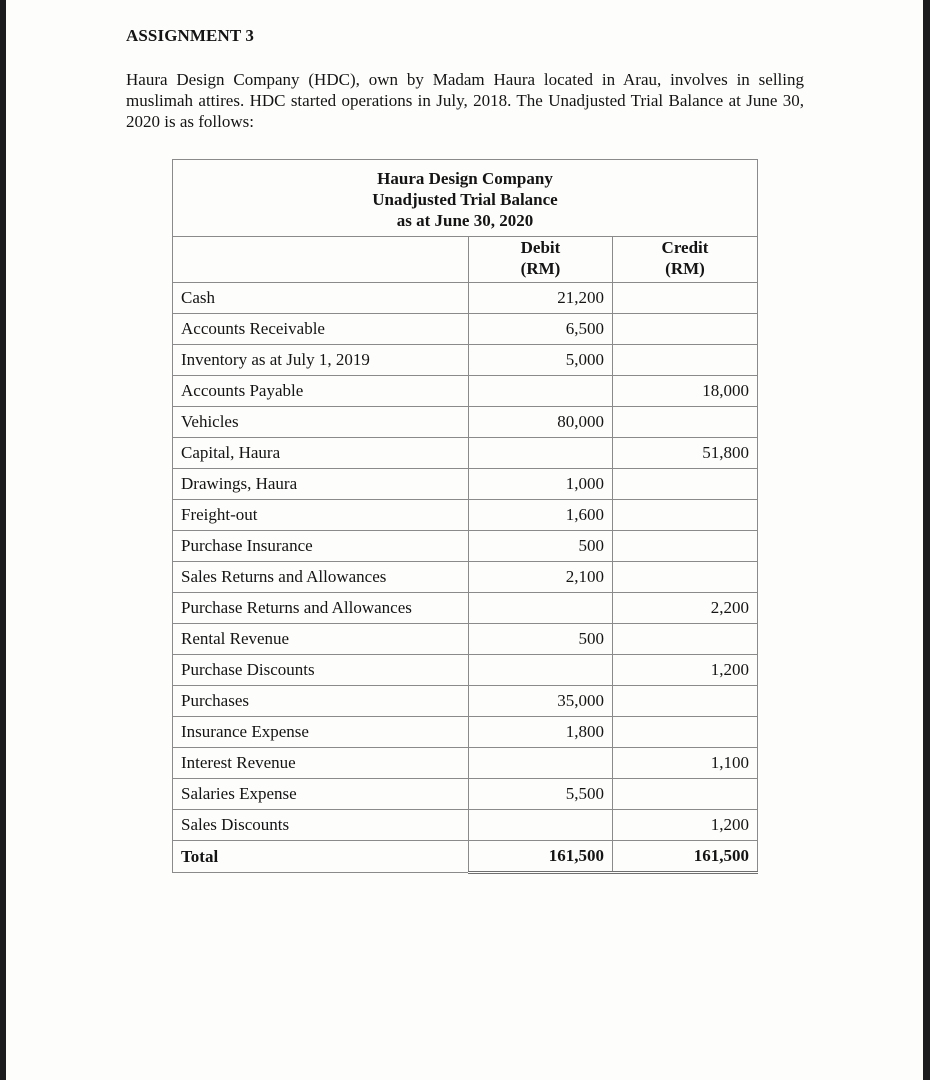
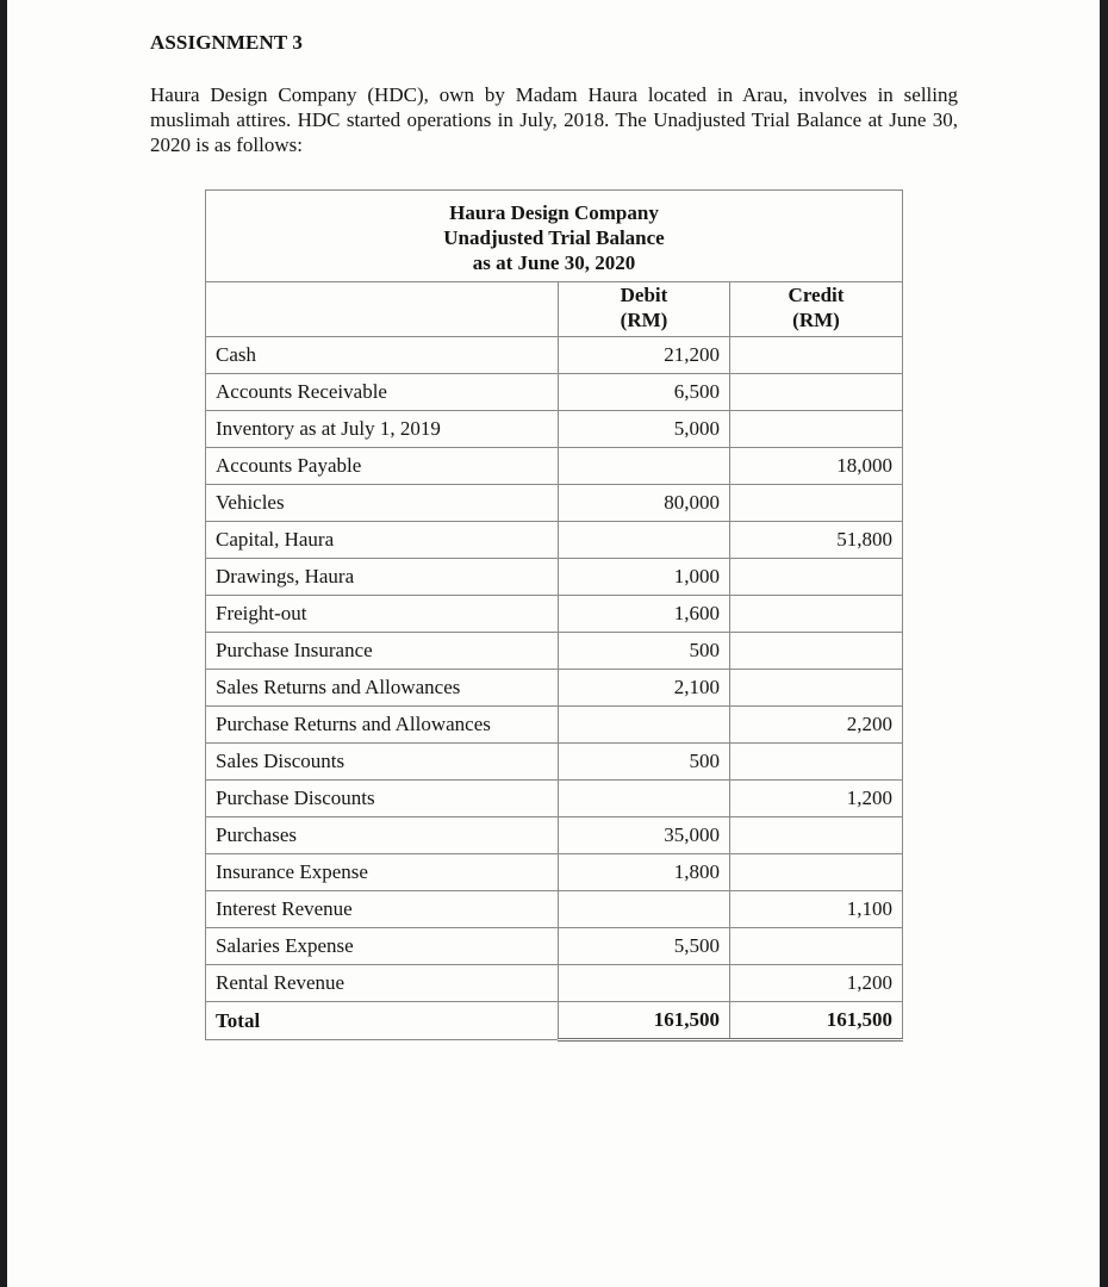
  ASSIGNMENT 3
  Haura Design Company (HDC), own by Madam Haura located in Arau, involves in selling muslimah attires. HDC started operations in July, 2018. The Unadjusted Trial Balance at June 30, 2020 is as follows:
  Haura Design Company Unadjusted Trial Balance as at June 30, 2020
  	Debit (RM)	Credit (RM)
  Cash	21,200
  Accounts Receivable	6,500
  Inventory as at July 1, 2019	5,000
  Accounts Payable		18,000
  Vehicles	80,000
  Capital, Haura		51,800
  Drawings, Haura	1,000
  Freight-out	1,600
  Purchase Insurance	500
  Sales Returns and Allowances	2,100
  Purchase Returns and Allowances		2,200
- Rental Revenue	500
+ Sales Discounts	500
  Purchase Discounts		1,200
  Purchases	35,000
  Insurance Expense	1,800
  Interest Revenue		1,100
  Salaries Expense	5,500
- Sales Discounts		1,200
+ Rental Revenue		1,200
  Total	161,500	161,500
